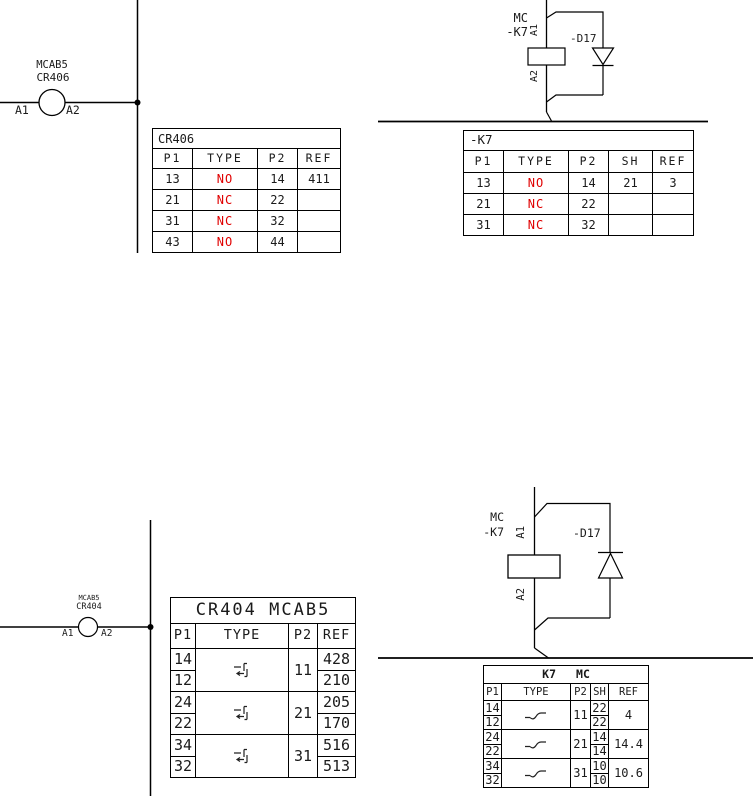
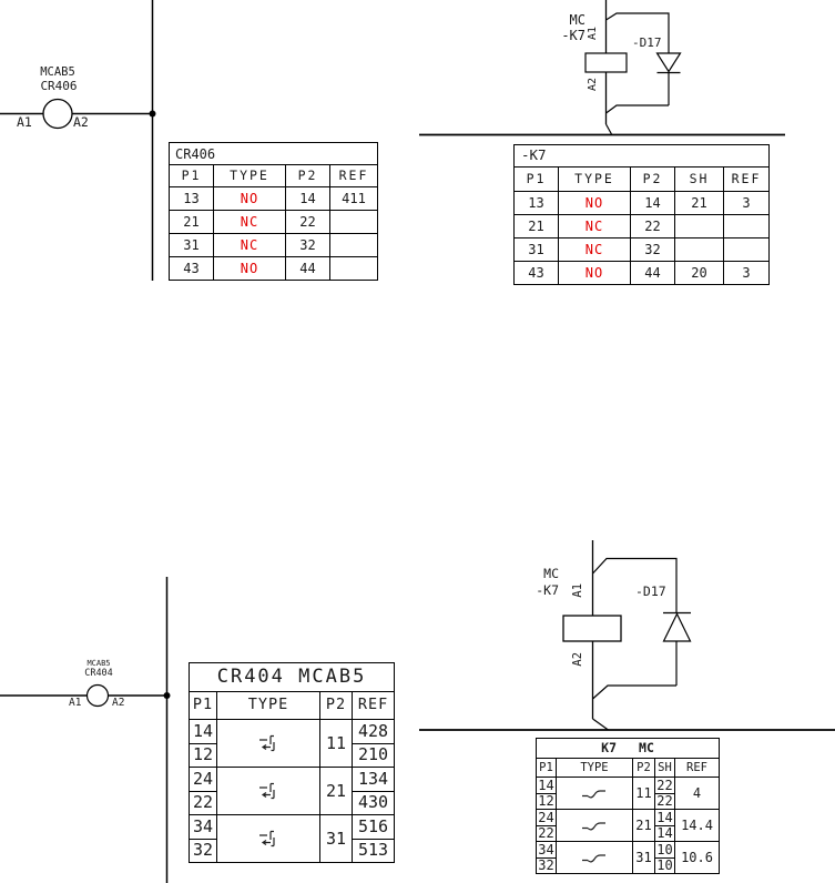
  MCAB5
  CR406
  A1
  A2
  MC
  -K7
  -D17
  MCAB5
  CR404
  A1
  A2
  MC
  -K7
  -D17
  CR406
  P1	TYPE	P2	REF
  13	NO	14	411
  21	NC	22
  31	NC	32
  43	NO	44
  -K7
  P1	TYPE	P2	SH	REF
  13	NO	14	21	3
  21	NC	22
  31	NC	32
+ 43	NO	44	20	3
  CR404 MCAB5
  P1	TYPE	P2	REF
  14		11	428
  12	210
- 24		21	205
+ 24		21	134
- 22	170
+ 22	430
  34		31	516
  32	513
  K7 MC
  P1	TYPE	P2	SH	REF
  14		11	22	4
  12	22
  24		21	14	14.4
  22	14
  34		31	10	10.6
  32	10
